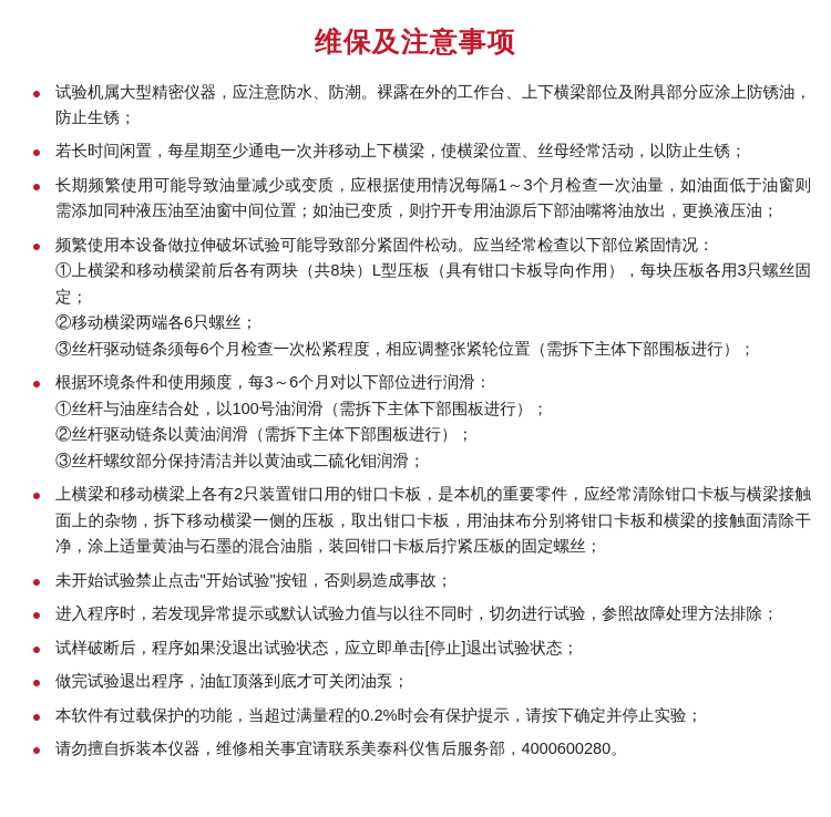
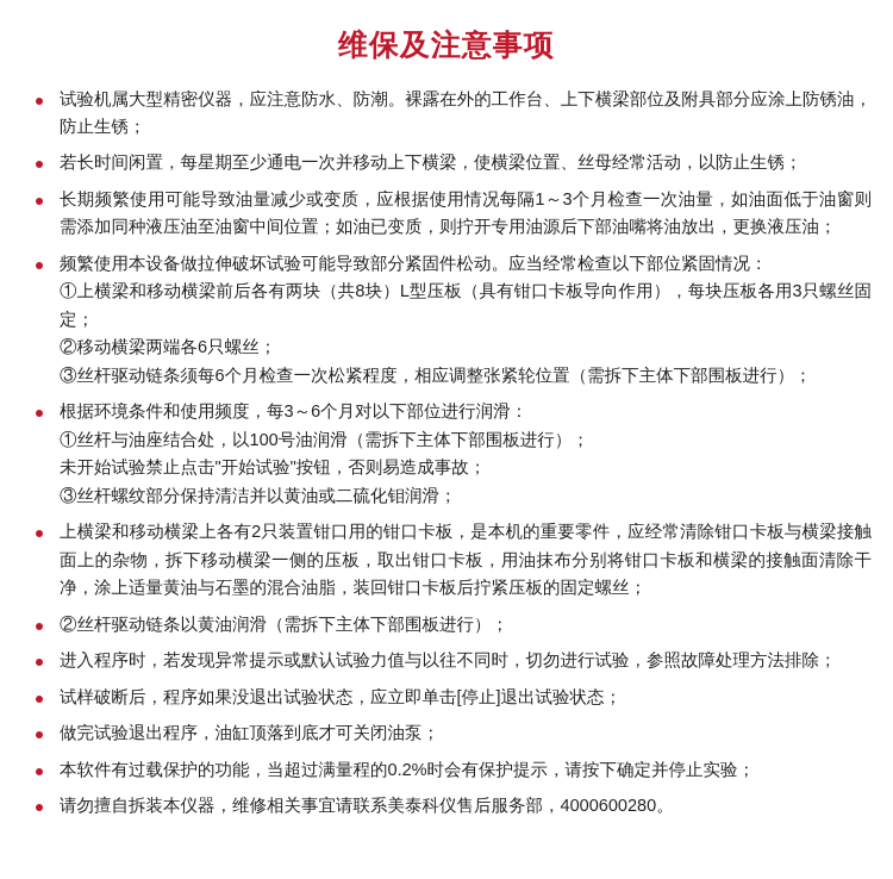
  维保及注意事项
  试验机属大型精密仪器，应注意防水、防潮。裸露在外的工作台、上下横梁部位及附具部分应涂上防锈油，防止生锈；
  若长时间闲置，每星期至少通电一次并移动上下横梁，使横梁位置、丝母经常活动，以防止生锈；
  长期频繁使用可能导致油量减少或变质，应根据使用情况每隔1～3个月检查一次油量，如油面低于油窗则需添加同种液压油至油窗中间位置；如油已变质，则拧开专用油源后下部油嘴将油放出，更换液压油；
  频繁使用本设备做拉伸破坏试验可能导致部分紧固件松动。应当经常检查以下部位紧固情况：
  ①上横梁和移动横梁前后各有两块（共8块）L型压板（具有钳口卡板导向作用），每块压板各用3只螺丝固定；
  ②移动横梁两端各6只螺丝；
  ③丝杆驱动链条须每6个月检查一次松紧程度，相应调整张紧轮位置（需拆下主体下部围板进行）；
  根据环境条件和使用频度，每3～6个月对以下部位进行润滑：
  ①丝杆与油座结合处，以100号油润滑（需拆下主体下部围板进行）；
- ②丝杆驱动链条以黄油润滑（需拆下主体下部围板进行）；
+ 未开始试验禁止点击"开始试验"按钮，否则易造成事故；
  ③丝杆螺纹部分保持清洁并以黄油或二硫化钼润滑；
  上横梁和移动横梁上各有2只装置钳口用的钳口卡板，是本机的重要零件，应经常清除钳口卡板与横梁接触面上的杂物，拆下移动横梁一侧的压板，取出钳口卡板，用油抹布分别将钳口卡板和横梁的接触面清除干净，涂上适量黄油与石墨的混合油脂，装回钳口卡板后拧紧压板的固定螺丝；
- 未开始试验禁止点击"开始试验"按钮，否则易造成事故；
+ ②丝杆驱动链条以黄油润滑（需拆下主体下部围板进行）；
  进入程序时，若发现异常提示或默认试验力值与以往不同时，切勿进行试验，参照故障处理方法排除；
  试样破断后，程序如果没退出试验状态，应立即单击[停止]退出试验状态；
  做完试验退出程序，油缸顶落到底才可关闭油泵；
  本软件有过载保护的功能，当超过满量程的0.2%时会有保护提示，请按下确定并停止实验；
  请勿擅自拆装本仪器，维修相关事宜请联系美泰科仪售后服务部，4000600280。
